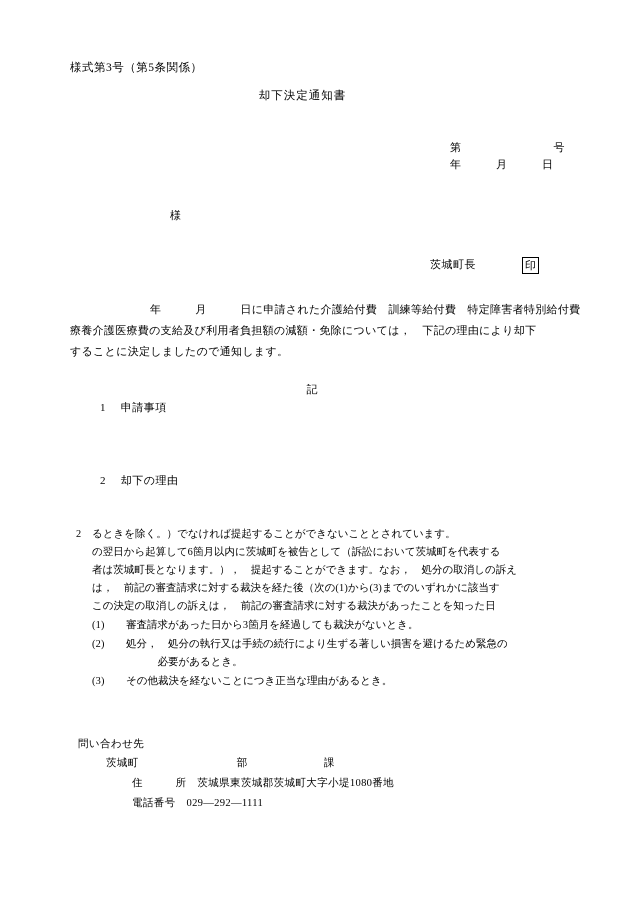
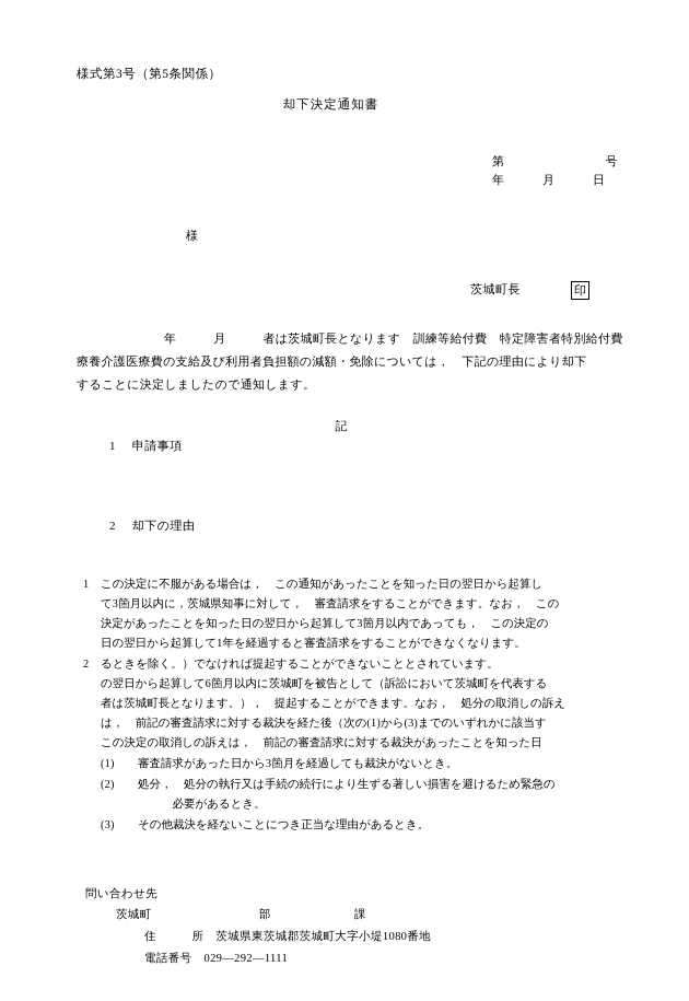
  様式第3号（第5条関係）
  却下決定通知書
  第 号
  年 月 日
  様
  茨城町長
  印
- 年 月 日に申請された介護給付費 訓練等給付費 特定障害者特別給付費
+ 年 月 者は茨城町長となります 訓練等給付費 特定障害者特別給付費
  療養介護医療費の支給及び利用者負担額の減額・免除については， 下記の理由により却下
  することに決定しましたので通知します。
  記
  1 申請事項
  2 却下の理由
+ 1
+ この決定に不服がある場合は， この通知があったことを知った日の翌日から起算し
+ て3箇月以内に，茨城県知事に対して， 審査請求をすることができます。なお， この
+ 決定があったことを知った日の翌日から起算して3箇月以内であっても， この決定の
+ 日の翌日から起算して1年を経過すると審査請求をすることができなくなります。
  2
  るときを除く。）でなければ提起することができないこととされています。
  の翌日から起算して6箇月以内に茨城町を被告として（訴訟において茨城町を代表する
  者は茨城町長となります。）， 提起することができます。なお， 処分の取消しの訴え
  は， 前記の審査請求に対する裁決を経た後（次の(1)から(3)までのいずれかに該当す
  この決定の取消しの訴えは， 前記の審査請求に対する裁決があったことを知った日
  (1)
  審査請求があった日から3箇月を経過しても裁決がないとき。
  (2)
  処分， 処分の執行又は手続の続行により生ずる著しい損害を避けるため緊急の
  必要があるとき。
  (3)
  その他裁決を経ないことにつき正当な理由があるとき。
  問い合わせ先
  茨城町 部 課
  住 所 茨城県東茨城郡茨城町大字小堤1080番地
  電話番号 029—292—1111
